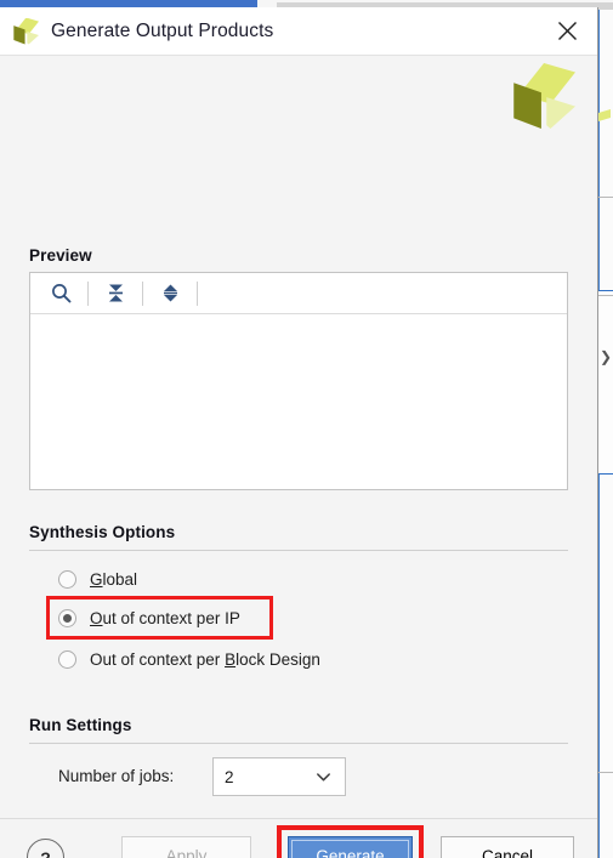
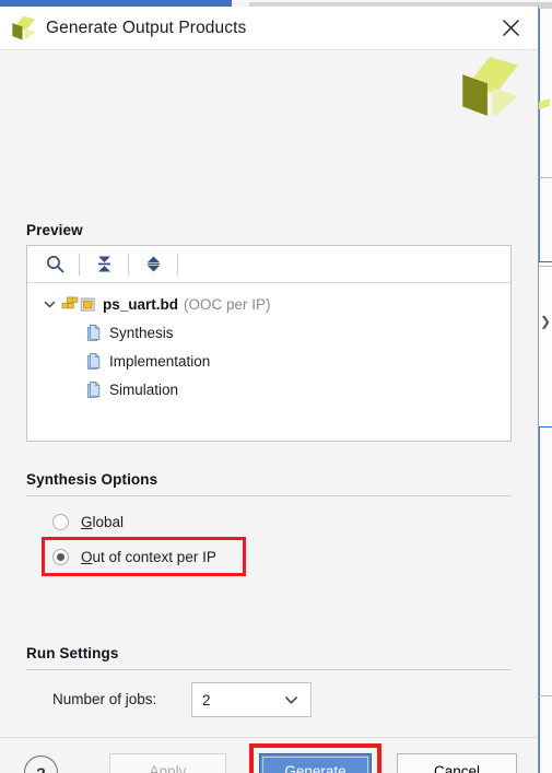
  ❯
  Generate Output Products
  Preview
+ ps_uart.bd (OOC per IP)
+ Synthesis
+ Implementation
+ Simulation
  Synthesis Options
  Global
  Out of context per IP
- Out of context per Block Design
  Run Settings
  Number of jobs:
  2
  Apply
  Generate
  Cancel
